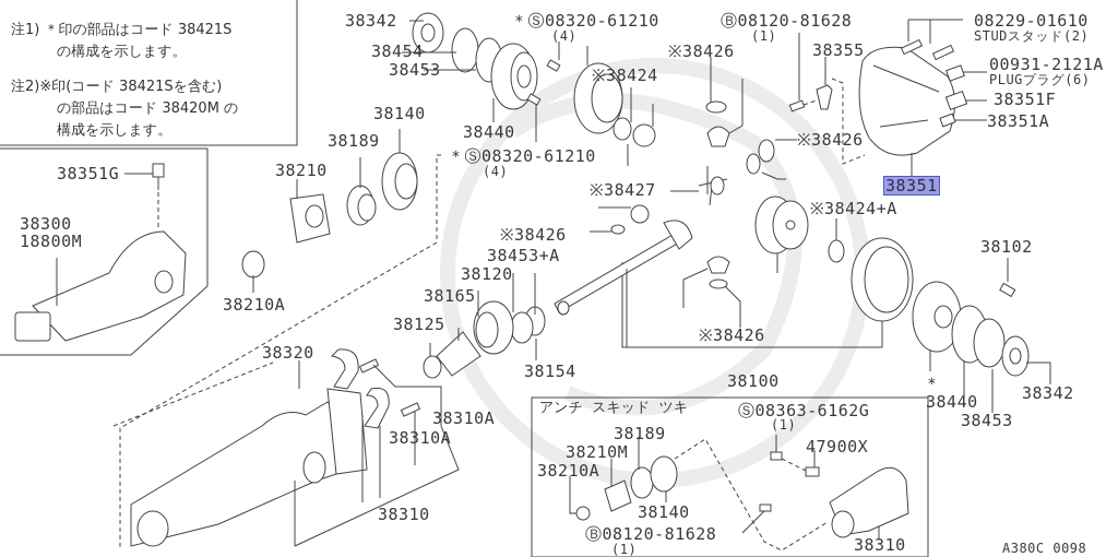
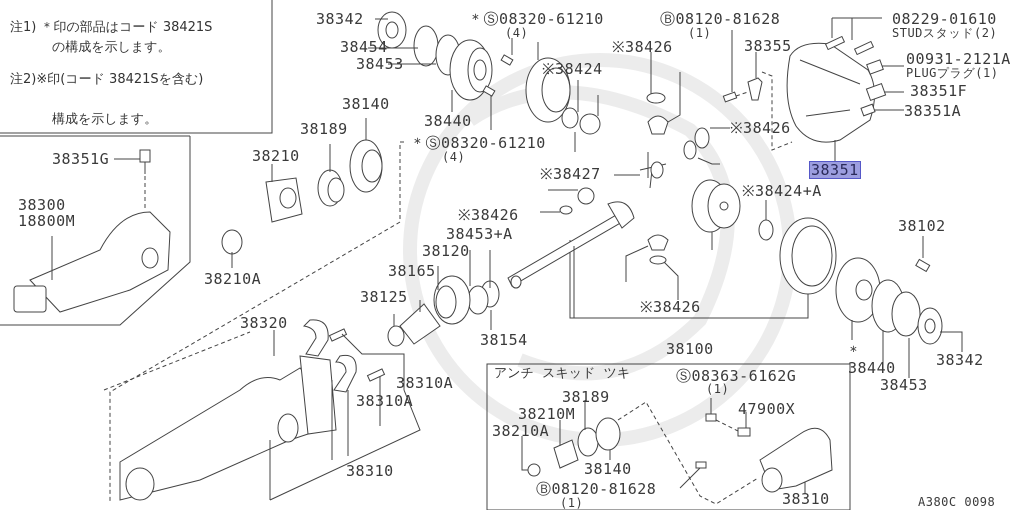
  注1) ＊印の部品はコード 38421S
  の構成を示します。
  注2)※印(コード 38421Sを含む)
- の部品はコード 38420M の
  構成を示します。
  38342
  38454
  38453
  38440
  ＊Ⓢ08320-61210
  (4)
  ＊Ⓢ08320-61210
  (4)
  ※38424
  Ⓑ08120-81628
  (1)
  ※38426
  38355
  08229-01610
  STUDスタッド(2)
  00931-2121A
- PLUGプラグ(6)
+ PLUGプラグ(1)
  38351F
  38351A
  38351
  ※38426
  38140
  38189
  38210
  38351G
  38300
  18800M
  38210A
  ※38427
  ※38426
  ※38424+A
  38453+A
  38120
  38165
  38125
  38154
  ※38426
  38102
  38100
  ＊
  38440
  38453
  38342
  38320
  38310A
  38310A
  38310
  アンチ スキッド ツキ
  Ⓢ08363-6162G
  (1)
  38189
  38210M
  38210A
  47900X
  38140
  Ⓑ08120-81628
  (1)
  38310
  A380C 0098
